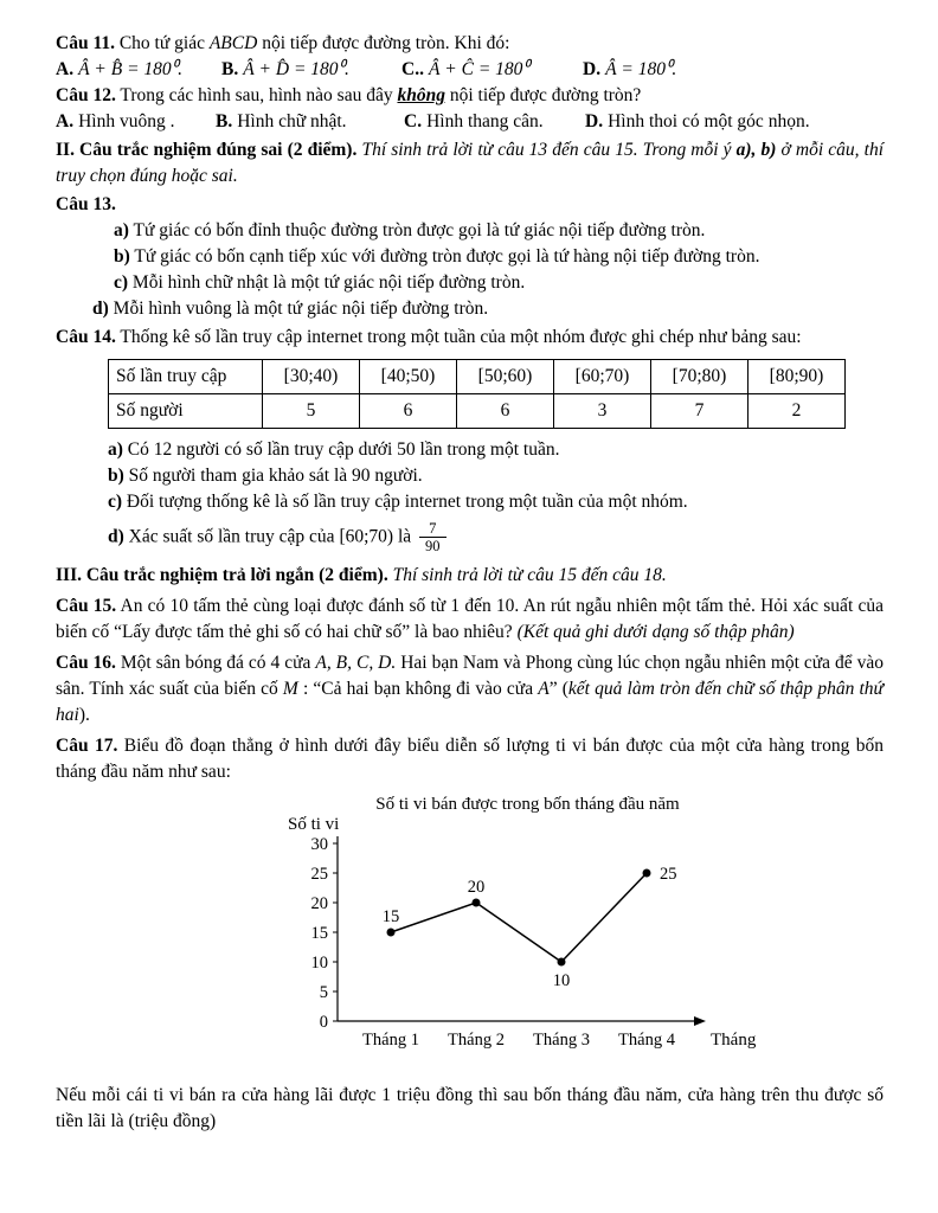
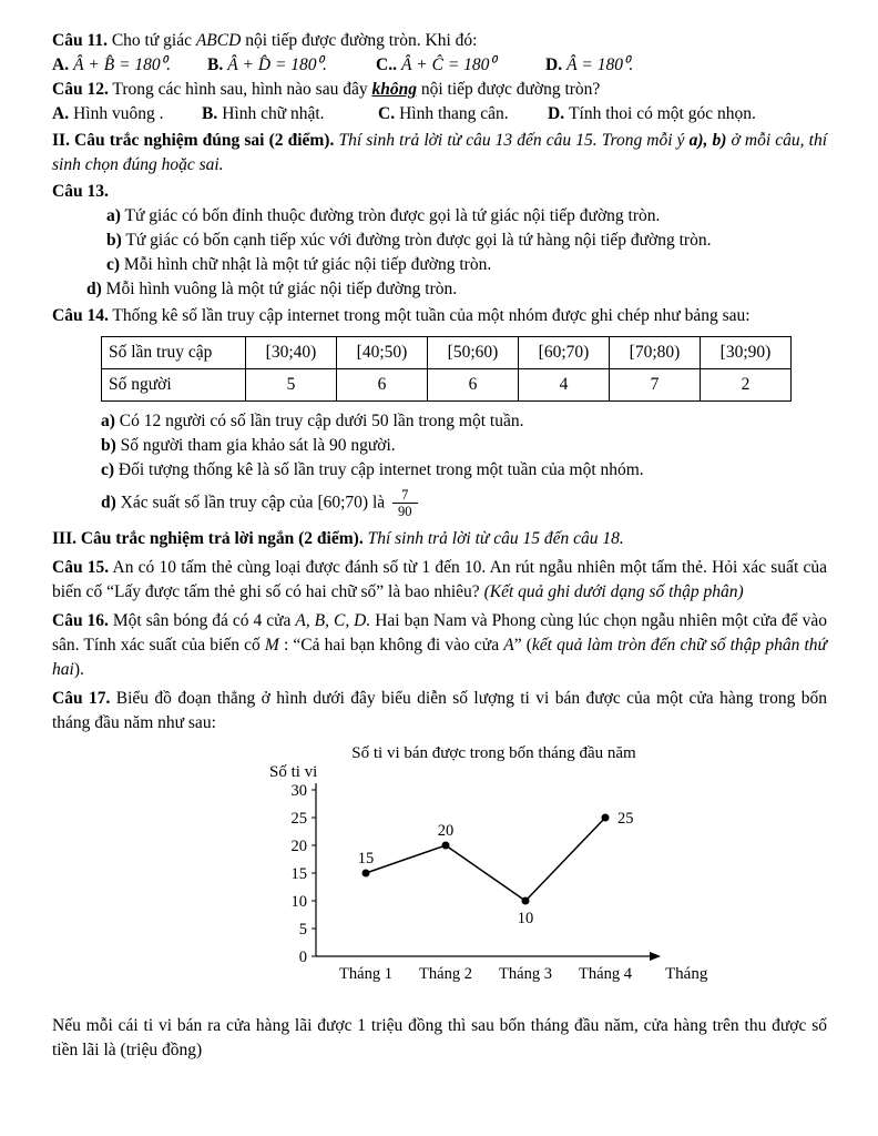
  Câu 11. Cho tứ giác ABCD nội tiếp được đường tròn. Khi đó:
  A. Â + B̂ = 180⁰.
  B. Â + D̂ = 180⁰.
  C.. Â + Ĉ = 180⁰
  D. Â = 180⁰.
  Câu 12. Trong các hình sau, hình nào sau đây không nội tiếp được đường tròn?
  A. Hình vuông .
  B. Hình chữ nhật.
  C. Hình thang cân.
- D. Hình thoi có một góc nhọn.
+ D. Tính thoi có một góc nhọn.
- II. Câu trắc nghiệm đúng sai (2 điểm). Thí sinh trả lời từ câu 13 đến câu 15. Trong mỗi ý a), b) ở mỗi câu, thí truy chọn đúng hoặc sai.
+ II. Câu trắc nghiệm đúng sai (2 điểm). Thí sinh trả lời từ câu 13 đến câu 15. Trong mỗi ý a), b) ở mỗi câu, thí sinh chọn đúng hoặc sai.
  Câu 13.
  a) Tứ giác có bốn đỉnh thuộc đường tròn được gọi là tứ giác nội tiếp đường tròn.
  b) Tứ giác có bốn cạnh tiếp xúc với đường tròn được gọi là tứ hàng nội tiếp đường tròn.
  c) Mỗi hình chữ nhật là một tứ giác nội tiếp đường tròn.
  d) Mỗi hình vuông là một tứ giác nội tiếp đường tròn.
  Câu 14. Thống kê số lần truy cập internet trong một tuần của một nhóm được ghi chép như bảng sau:
- Số lần truy cập	[30;40)	[40;50)	[50;60)	[60;70)	[70;80)	[80;90)
+ Số lần truy cập	[30;40)	[40;50)	[50;60)	[60;70)	[70;80)	[30;90)
- Số người	5	6	6	3	7	2
+ Số người	5	6	6	4	7	2
  a) Có 12 người có số lần truy cập dưới 50 lần trong một tuần.
  b) Số người tham gia khảo sát là 90 người.
  c) Đối tượng thống kê là số lần truy cập internet trong một tuần của một nhóm.
  d) Xác suất số lần truy cập của [60;70) là
  7
  90
  III. Câu trắc nghiệm trả lời ngắn (2 điểm). Thí sinh trả lời từ câu 15 đến câu 18.
  Câu 15. An có 10 tấm thẻ cùng loại được đánh số từ 1 đến 10. An rút ngẫu nhiên một tấm thẻ. Hỏi xác suất của biến cố “Lấy được tấm thẻ ghi số có hai chữ số” là bao nhiêu? (Kết quả ghi dưới dạng số thập phân)
  Câu 16. Một sân bóng đá có 4 cửa A, B, C, D. Hai bạn Nam và Phong cùng lúc chọn ngẫu nhiên một cửa để vào sân. Tính xác suất của biến cố M : “Cả hai bạn không đi vào cửa A” (kết quả làm tròn đến chữ số thập phân thứ hai).
  Câu 17. Biểu đồ đoạn thẳng ở hình dưới đây biểu diễn số lượng ti vi bán được của một cửa hàng trong bốn tháng đầu năm như sau:
  Số ti vi bán được trong bốn tháng đầu năm
  Số ti vi
  0
  5
  10
  15
  20
  25
  30
  15
  Tháng 1
  20
  Tháng 2
  10
  Tháng 3
  25
  Tháng 4
  Tháng
  Nếu mỗi cái ti vi bán ra cửa hàng lãi được 1 triệu đồng thì sau bốn tháng đầu năm, cửa hàng trên thu được số tiền lãi là (triệu đồng)
